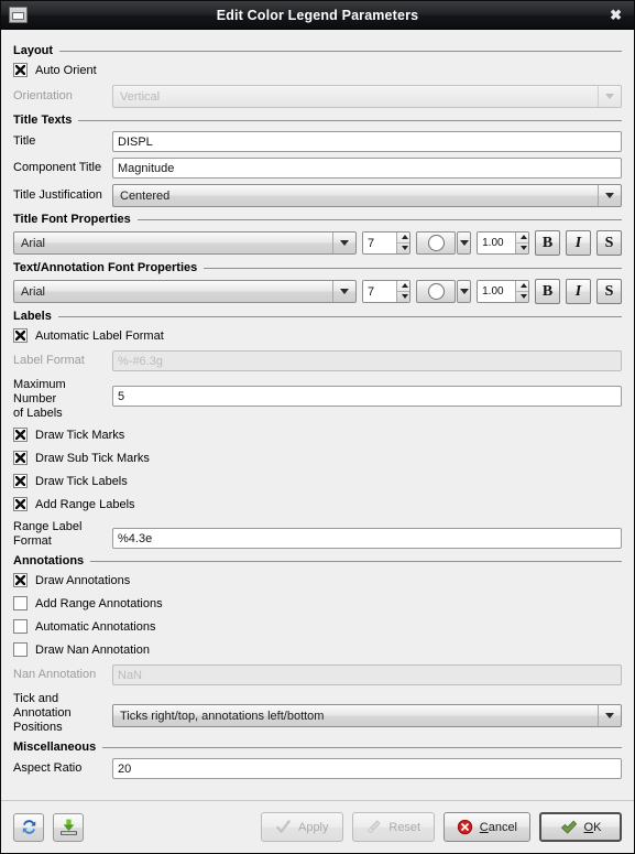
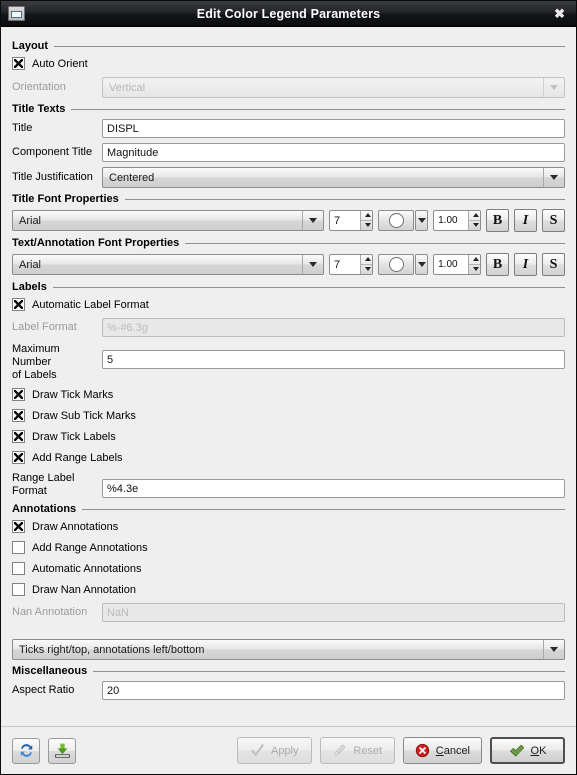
  Edit Color Legend Parameters
  ✖
  Layout
  Auto Orient
  Orientation
  Vertical
  Title Texts
  Title
  DISPL
  Component Title
  Magnitude
  Title Justification
  Centered
  Title Font Properties
  Arial
  7
  1.00
  B
  I
  S
  Text/Annotation Font Properties
  Arial
  7
  1.00
  B
  I
  S
  Labels
  Automatic Label Format
  Label Format
  %-#6.3g
  Maximum Number
  of Labels
  5
  Draw Tick Marks
  Draw Sub Tick Marks
  Draw Tick Labels
  Add Range Labels
  Range Label
  Format
  %4.3e
  Annotations
  Draw Annotations
  Add Range Annotations
  Automatic Annotations
  Draw Nan Annotation
  Nan Annotation
  NaN
- Tick and
- Annotation
- Positions
  Ticks right/top, annotations left/bottom
  Miscellaneous
  Aspect Ratio
  20
  Apply
  Reset
  Cancel
  OK
